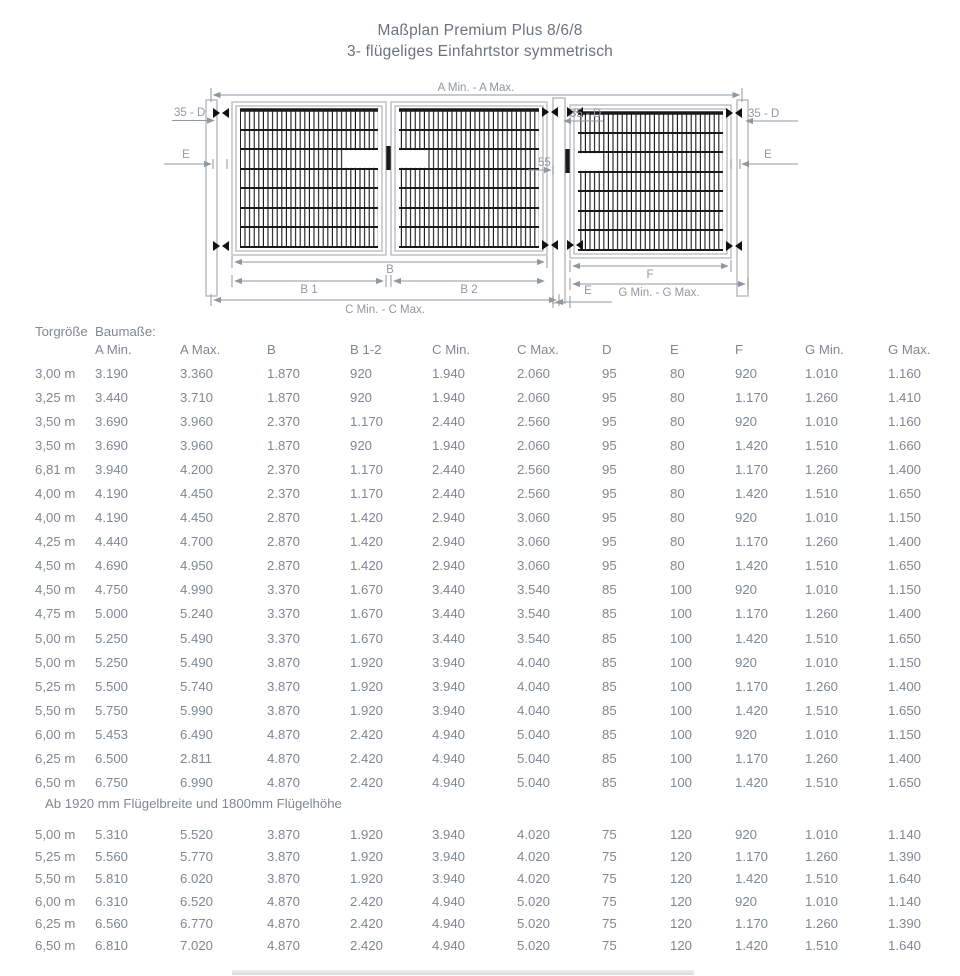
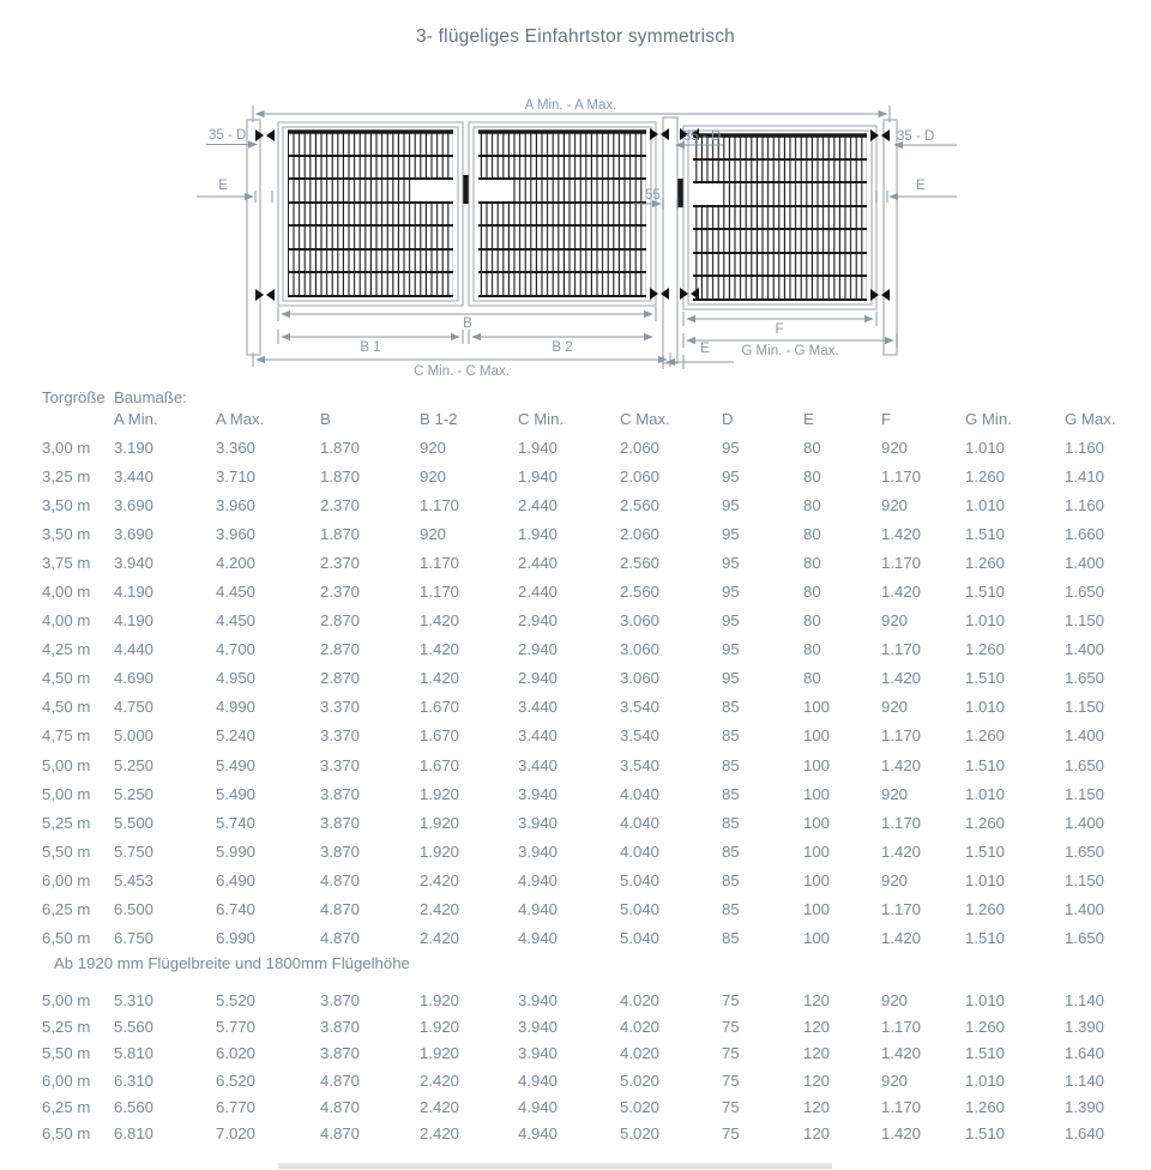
- Maßplan Premium Plus 8/6/8
  3- flügeliges Einfahrtstor symmetrisch
  A Min. - A Max.
  35 - D
  35 - D
  35 - D
  E
  E
  55
  B
  B 1
  B 2
  F
  G Min. - G Max.
  C Min. - C Max.
  E
  Torgröße
  Baumaße:
  A Min.
  A Max.
  B
  B 1-2
  C Min.
  C Max.
  D
  E
  F
  G Min.
  G Max.
  3,00 m
  3.190
  3.360
  1.870
  920
  1.940
  2.060
  95
  80
  920
  1.010
  1.160
  3,25 m
  3.440
  3.710
  1.870
  920
  1.940
  2.060
  95
  80
  1.170
  1.260
  1.410
  3,50 m
  3.690
  3.960
  2.370
  1.170
  2.440
  2.560
  95
  80
  920
  1.010
  1.160
  3,50 m
  3.690
  3.960
  1.870
  920
  1.940
  2.060
  95
  80
  1.420
  1.510
  1.660
- 6,81 m
+ 3,75 m
  3.940
  4.200
  2.370
  1.170
  2.440
  2.560
  95
  80
  1.170
  1.260
  1.400
  4,00 m
  4.190
  4.450
  2.370
  1.170
  2.440
  2.560
  95
  80
  1.420
  1.510
  1.650
  4,00 m
  4.190
  4.450
  2.870
  1.420
  2.940
  3.060
  95
  80
  920
  1.010
  1.150
  4,25 m
  4.440
  4.700
  2.870
  1.420
  2.940
  3.060
  95
  80
  1.170
  1.260
  1.400
  4,50 m
  4.690
  4.950
  2.870
  1.420
  2.940
  3.060
  95
  80
  1.420
  1.510
  1.650
  4,50 m
  4.750
  4.990
  3.370
  1.670
  3.440
  3.540
  85
  100
  920
  1.010
  1.150
  4,75 m
  5.000
  5.240
  3.370
  1.670
  3.440
  3.540
  85
  100
  1.170
  1.260
  1.400
  5,00 m
  5.250
  5.490
  3.370
  1.670
  3.440
  3.540
  85
  100
  1.420
  1.510
  1.650
  5,00 m
  5.250
  5.490
  3.870
  1.920
  3.940
  4.040
  85
  100
  920
  1.010
  1.150
  5,25 m
  5.500
  5.740
  3.870
  1.920
  3.940
  4.040
  85
  100
  1.170
  1.260
  1.400
  5,50 m
  5.750
  5.990
  3.870
  1.920
  3.940
  4.040
  85
  100
  1.420
  1.510
  1.650
  6,00 m
  5.453
  6.490
  4.870
  2.420
  4.940
  5.040
  85
  100
  920
  1.010
  1.150
  6,25 m
  6.500
- 2.811
+ 6.740
  4.870
  2.420
  4.940
  5.040
  85
  100
  1.170
  1.260
  1.400
  6,50 m
  6.750
  6.990
  4.870
  2.420
  4.940
  5.040
  85
  100
  1.420
  1.510
  1.650
  Ab 1920 mm Flügelbreite und 1800mm Flügelhöhe
  5,00 m
  5.310
  5.520
  3.870
  1.920
  3.940
  4.020
  75
  120
  920
  1.010
  1.140
  5,25 m
  5.560
  5.770
  3.870
  1.920
  3.940
  4.020
  75
  120
  1.170
  1.260
  1.390
  5,50 m
  5.810
  6.020
  3.870
  1.920
  3.940
  4.020
  75
  120
  1.420
  1.510
  1.640
  6,00 m
  6.310
  6.520
  4.870
  2.420
  4.940
  5.020
  75
  120
  920
  1.010
  1.140
  6,25 m
  6.560
  6.770
  4.870
  2.420
  4.940
  5.020
  75
  120
  1.170
  1.260
  1.390
  6,50 m
  6.810
  7.020
  4.870
  2.420
  4.940
  5.020
  75
  120
  1.420
  1.510
  1.640
